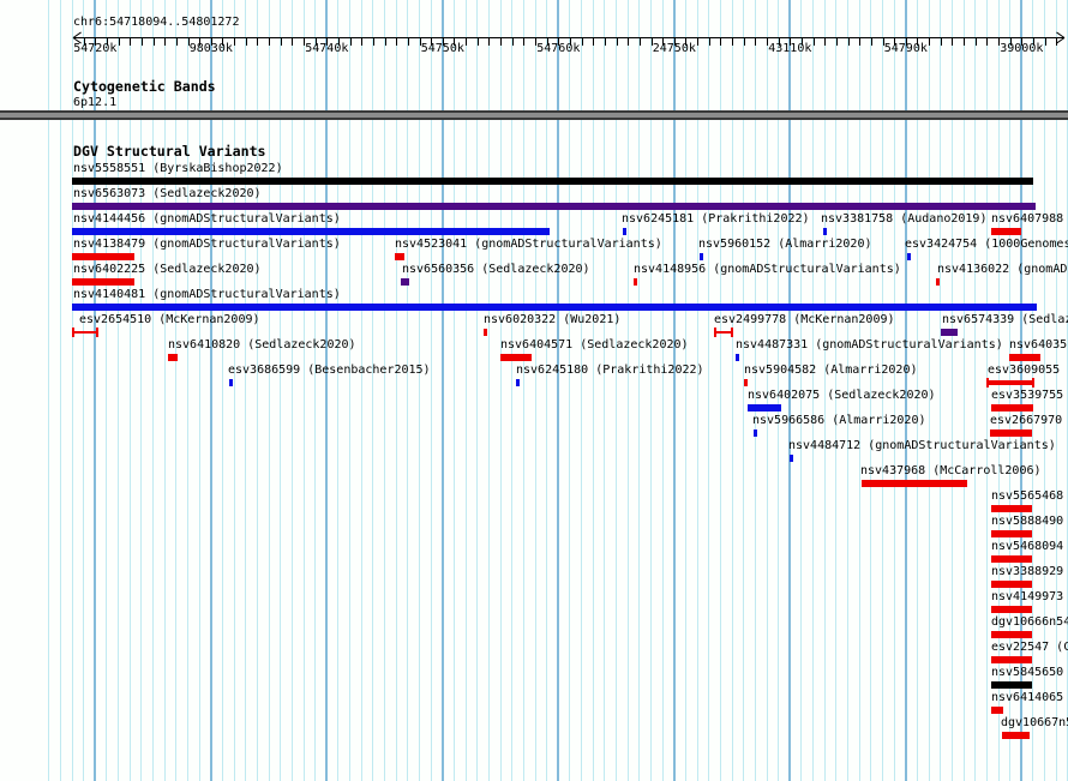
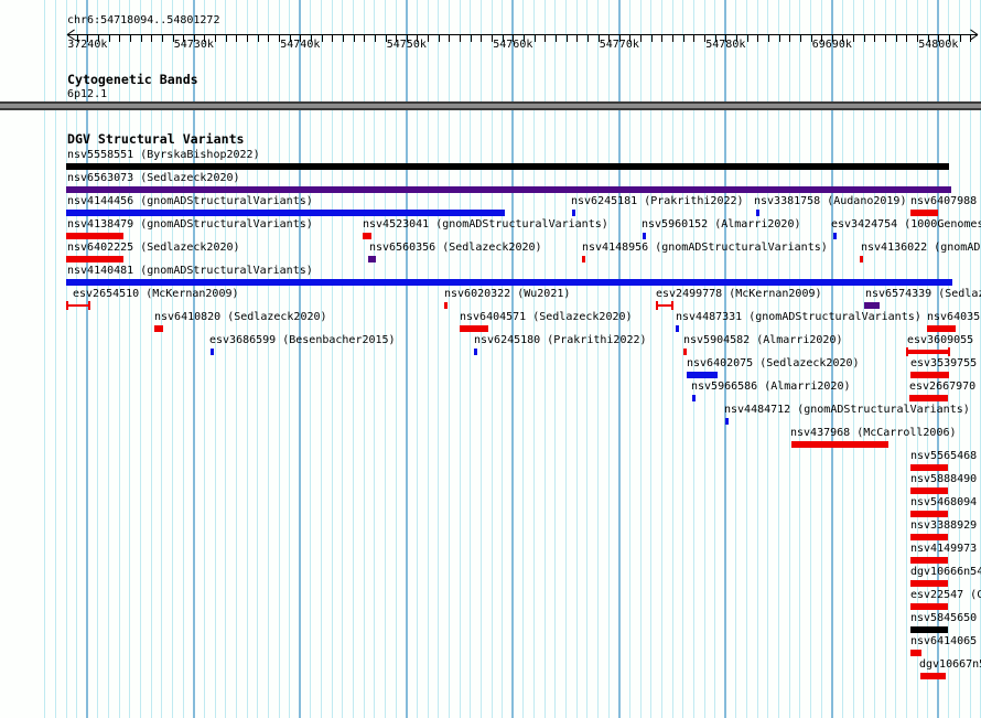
  chr6:54718094..54801272
- 54720k
+ 37240k
- 98030k
+ 54730k
  54740k
  54750k
  54760k
- 24750k
+ 54770k
- 43110k
+ 54780k
- 54790k
+ 69690k
- 39000k
+ 54800k
  Cytogenetic Bands
  6p12.1
  DGV Structural Variants
  nsv5558551 (ByrskaBishop2022)
  nsv6563073 (Sedlazeck2020)
  nsv4144456 (gnomADStructuralVariants)
  nsv6245181 (Prakrithi2022)
  nsv3381758 (Audano2019)
  nsv6407988
  nsv4138479 (gnomADStructuralVariants)
  nsv4523041 (gnomADStructuralVariants)
  nsv5960152 (Almarri2020)
  esv3424754 (1000Genomes
  nsv6402225 (Sedlazeck2020)
  nsv6560356 (Sedlazeck2020)
  nsv4148956 (gnomADStructuralVariants)
  nsv4136022 (gnomAD
  nsv4140481 (gnomADStructuralVariants)
  esv2654510 (McKernan2009)
  nsv6020322 (Wu2021)
  esv2499778 (McKernan2009)
  nsv6574339 (Sedla
  nsv6410820 (Sedlazeck2020)
  nsv6404571 (Sedlazeck2020)
  nsv4487331 (gnomADStructuralVariants)
  nsv64035
  esv3686599 (Besenbacher2015)
  nsv6245180 (Prakrithi2022)
  nsv5904582 (Almarri2020)
  esv3609055
  nsv6402075 (Sedlazeck2020)
  esv3539755
  nsv5966586 (Almarri2020)
  esv2667970
  nsv4484712 (gnomADStructuralVariants)
  nsv437968 (McCarroll2006)
  nsv5565468
  nsv5888490
  nsv5468094
  nsv3388929
  nsv4149973
  dgv10666n54
  esv22547 (C
  nsv5845650
  nsv6414065
  dgv10667n
